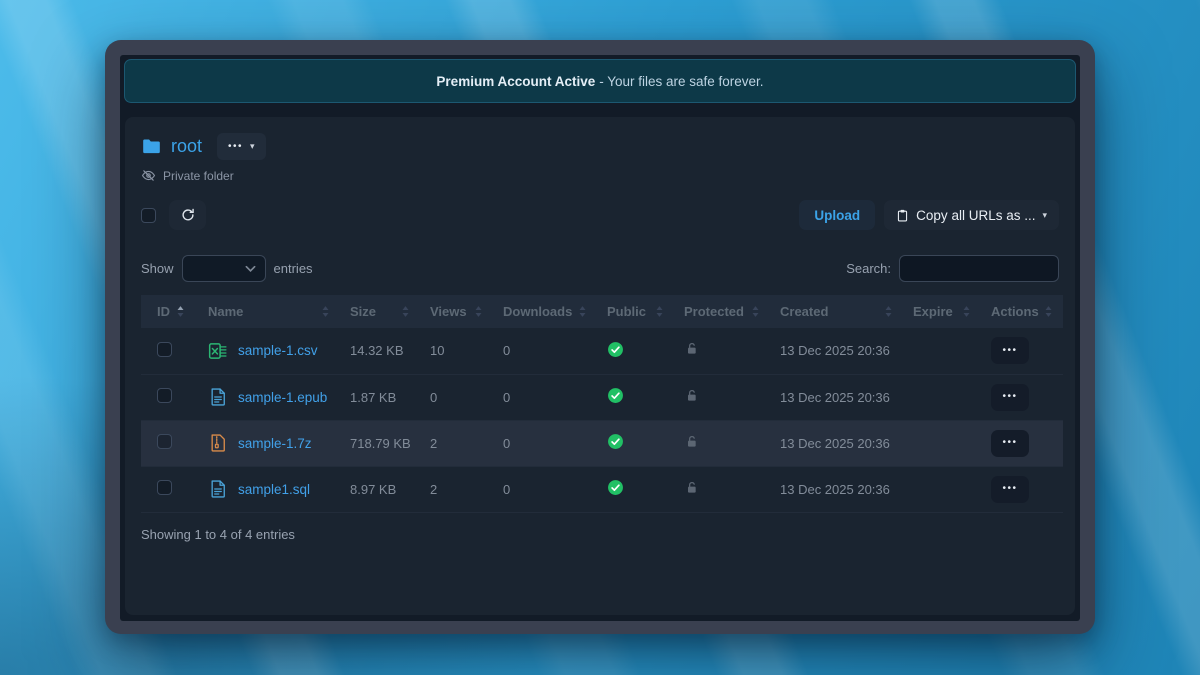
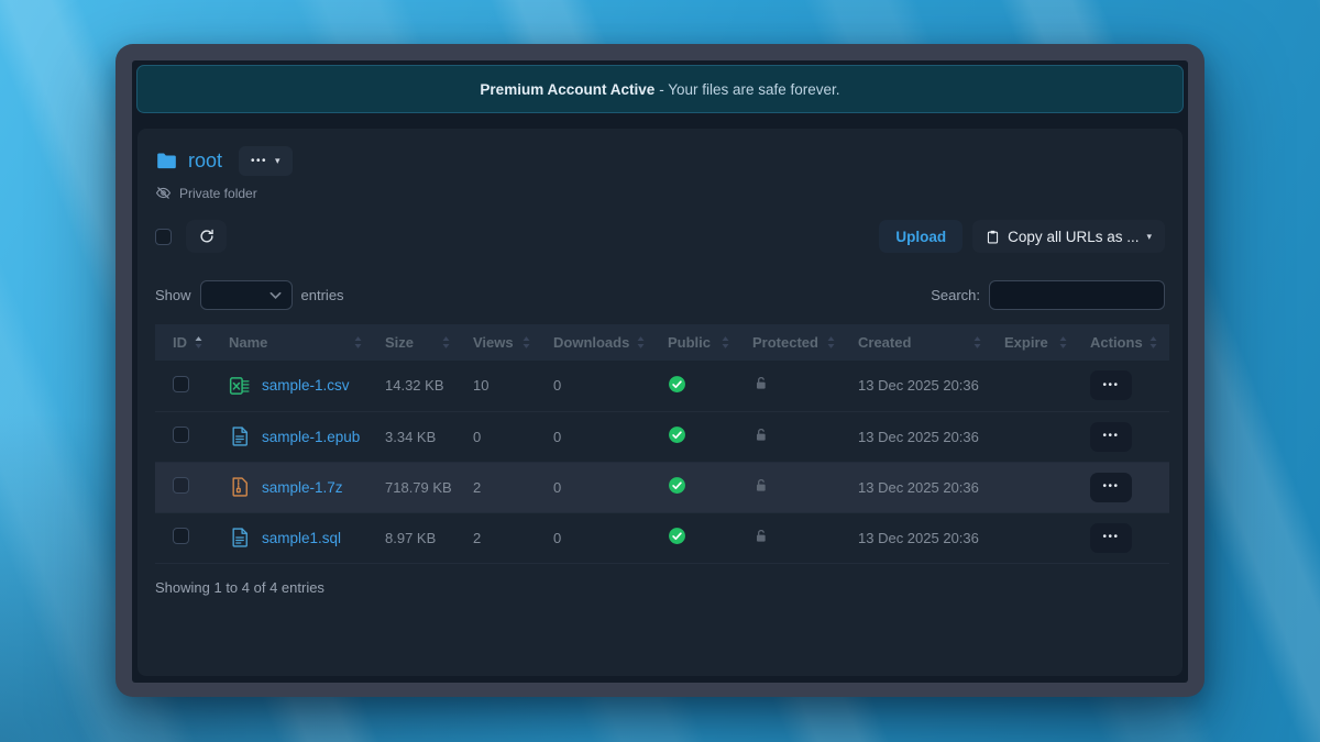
  Premium Account Active
  - Your files are safe forever.
  root
  •••
  ▾
  Private folder
  Upload
  Copy all URLs as ...
  ▾
  Show
  entries
  Search:
  ID	Name	Size	Views	Downloads	Public	Protected	Created	Expire	Actions
  	sample-1.csv	14.32 KB	10	0			13 Dec 2025 20:36		•••
- 	sample-1.epub	1.87 KB	0	0			13 Dec 2025 20:36		•••
+ 	sample-1.epub	3.34 KB	0	0			13 Dec 2025 20:36		•••
  	sample-1.7z	718.79 KB	2	0			13 Dec 2025 20:36		•••
  	sample1.sql	8.97 KB	2	0			13 Dec 2025 20:36		•••
  Showing 1 to 4 of 4 entries
